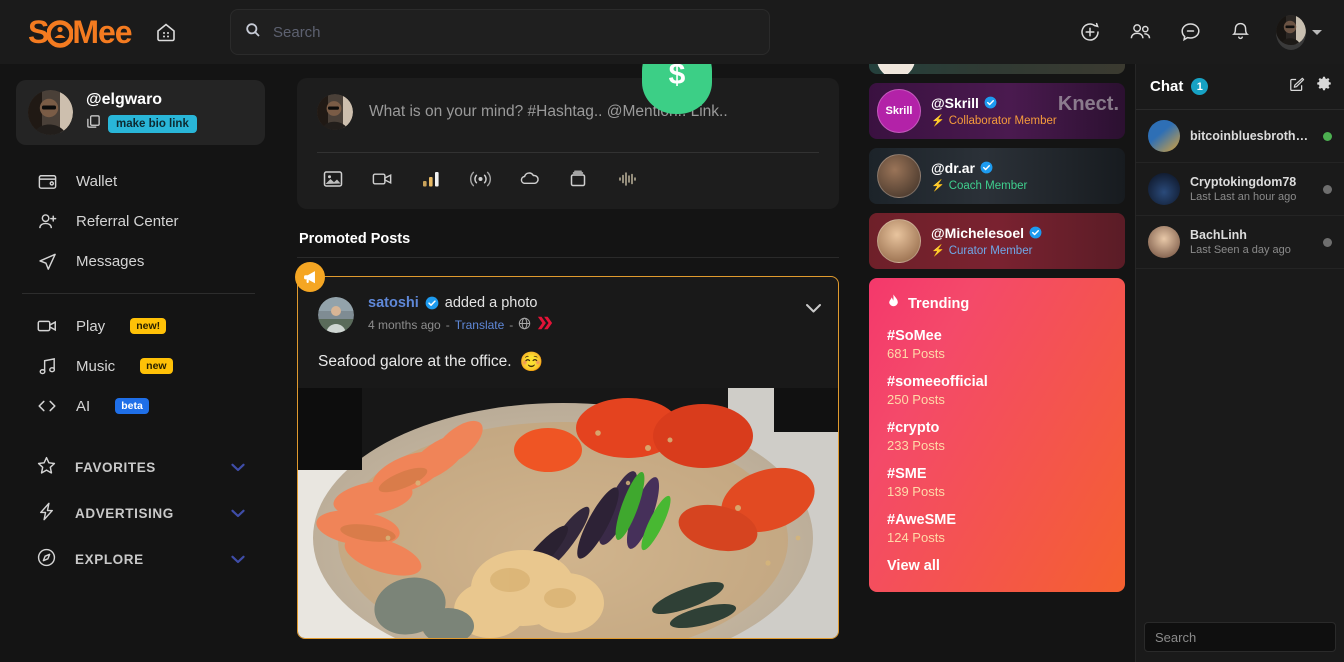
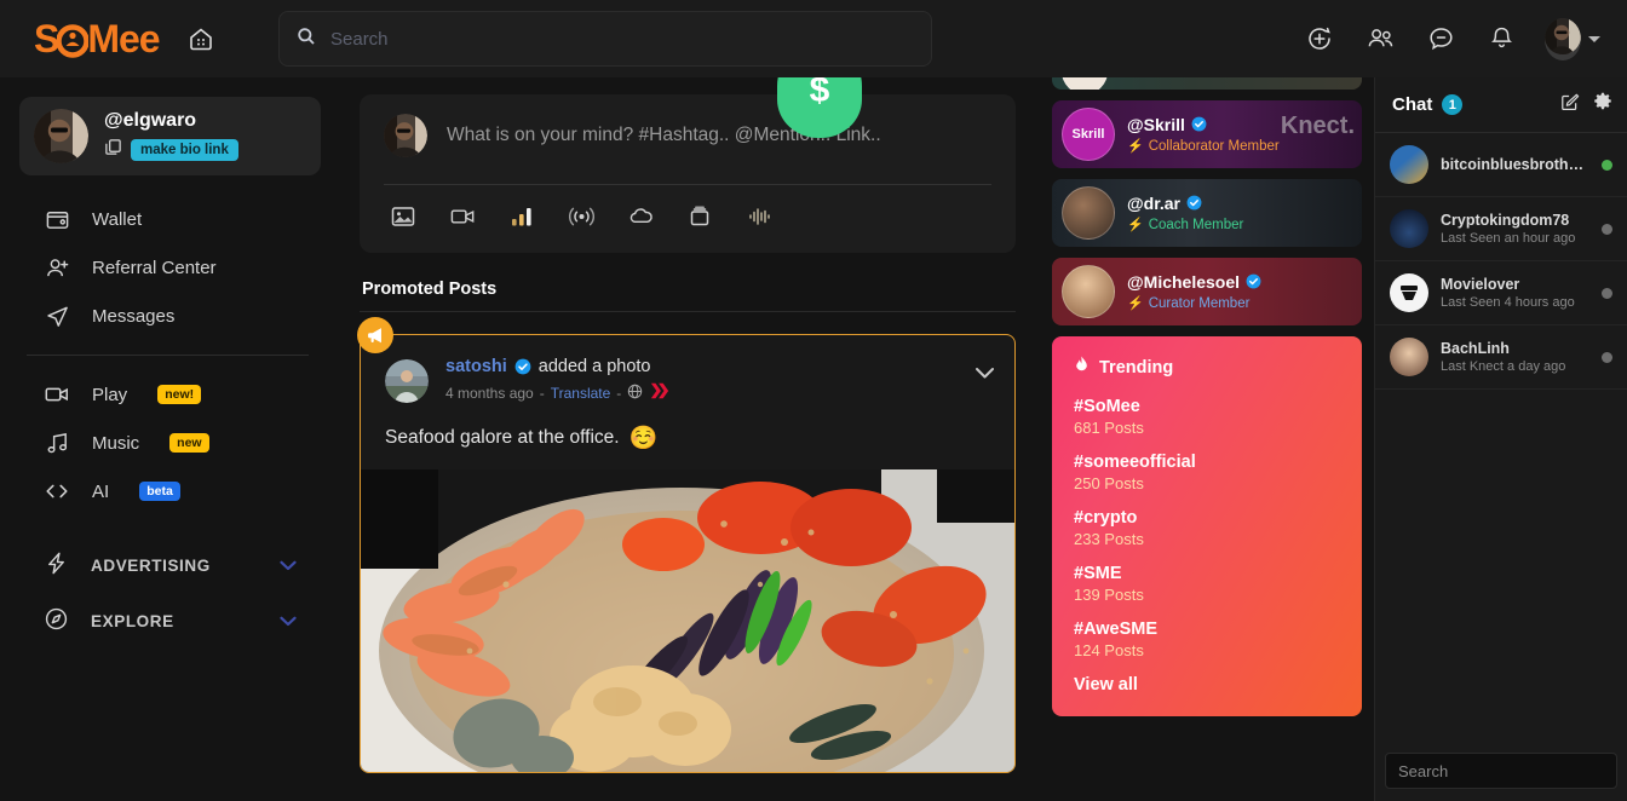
  S
  Mee
  Search
  @elgwaro
  make bio link
  Wallet
  Referral Center
  Messages
  Play
  new!
  Music
  new
  AI
  beta
- FAVORITES
  ADVERTISING
  EXPLORE
  $
  What is on your mind? #Hashtag.. @Menti Link..
  Promoted Posts
  satoshi
  added a photo
  4 months ago
  -
  Translate
  -
  Seafood galore at the office.
  ☺️
  Skrill
  @Skrill
  ⚡
  Collaborator Member
  Knect.
  @dr.ar
  ⚡
  Coach Member
  @Michelesoel
  ⚡
  Curator Member
  Trending
  #SoMee
  681 Posts
  #someeofficial
  250 Posts
  #crypto
  233 Posts
  #SME
  139 Posts
  #AweSME
  124 Posts
  View all
  Chat
  1
  bitcoinbluesbrothers
  Cryptokingdom78
- Last Last an hour ago
+ Last Seen an hour ago
+ Movielover
+ Last Seen 4 hours ago
  BachLinh
- Last Seen a day ago
+ Last Knect a day ago
  Search
